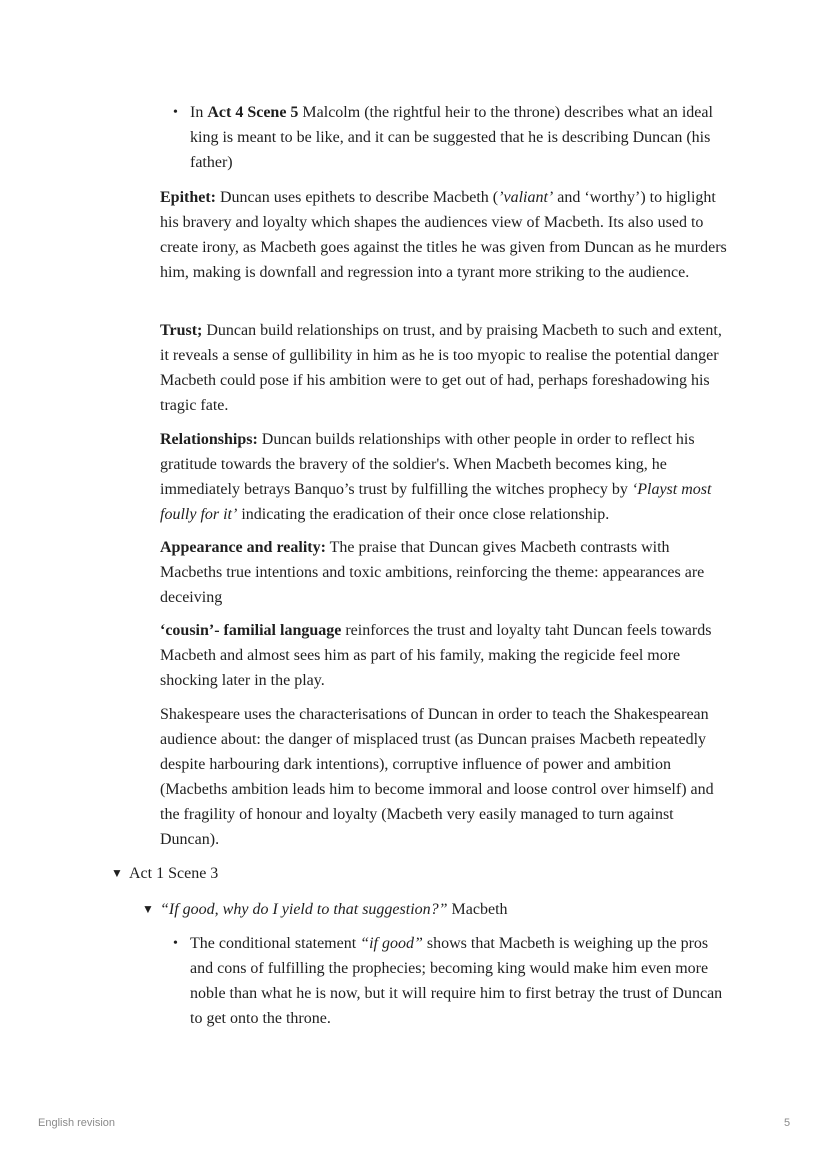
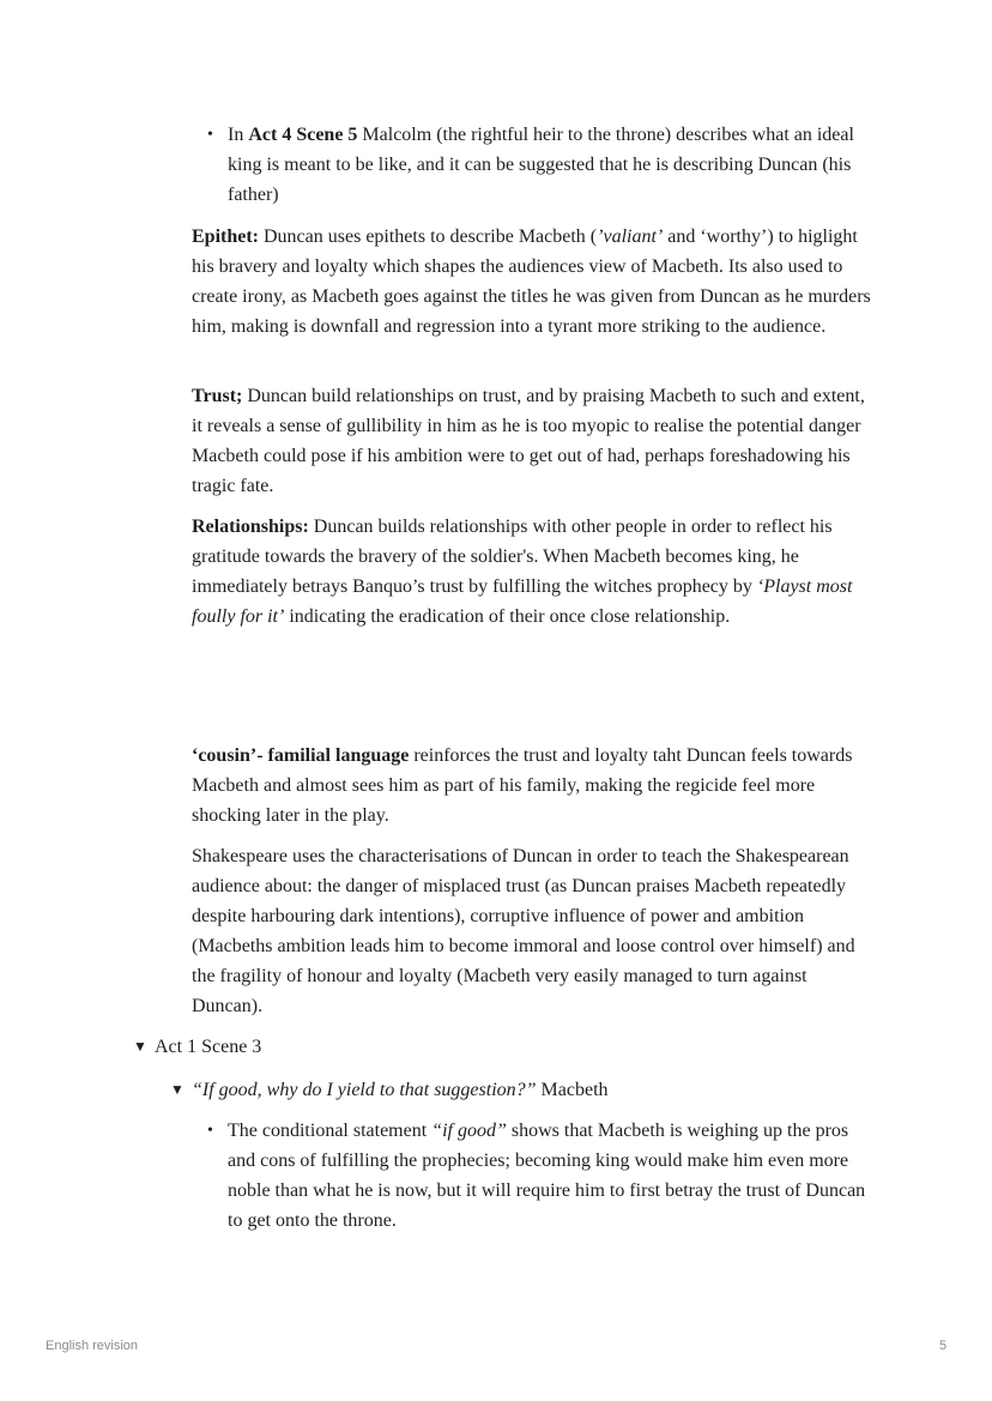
  •
  In Act 4 Scene 5 Malcolm (the rightful heir to the throne) describes what an ideal king is meant to be like, and it can be suggested that he is describing Duncan (his father)
  Epithet: Duncan uses epithets to describe Macbeth (’valiant’ and ‘worthy’) to higlight his bravery and loyalty which shapes the audiences view of Macbeth. Its also used to create irony, as Macbeth goes against the titles he was given from Duncan as he murders him, making is downfall and regression into a tyrant more striking to the audience.
  Trust; Duncan build relationships on trust, and by praising Macbeth to such and extent, it reveals a sense of gullibility in him as he is too myopic to realise the potential danger Macbeth could pose if his ambition were to get out of had, perhaps foreshadowing his tragic fate.
  Relationships: Duncan builds relationships with other people in order to reflect his gratitude towards the bravery of the soldier's. When Macbeth becomes king, he immediately betrays Banquo’s trust by fulfilling the witches prophecy by ‘Playst most foully for it’ indicating the eradication of their once close relationship.
- Appearance and reality: The praise that Duncan gives Macbeth contrasts with Macbeths true intentions and toxic ambitions, reinforcing the theme: appearances are deceiving
  ‘cousin’- familial language reinforces the trust and loyalty taht Duncan feels towards Macbeth and almost sees him as part of his family, making the regicide feel more shocking later in the play.
  Shakespeare uses the characterisations of Duncan in order to teach the Shakespearean audience about: the danger of misplaced trust (as Duncan praises Macbeth repeatedly despite harbouring dark intentions), corruptive influence of power and ambition (Macbeths ambition leads him to become immoral and loose control over himself) and the fragility of honour and loyalty (Macbeth very easily managed to turn against Duncan).
  ▼ Act 1 Scene 3
  ▼ “If good, why do I yield to that suggestion?” Macbeth
  •
  The conditional statement “if good” shows that Macbeth is weighing up the pros and cons of fulfilling the prophecies; becoming king would make him even more noble than what he is now, but it will require him to first betray the trust of Duncan to get onto the throne.
  English revision
  5
